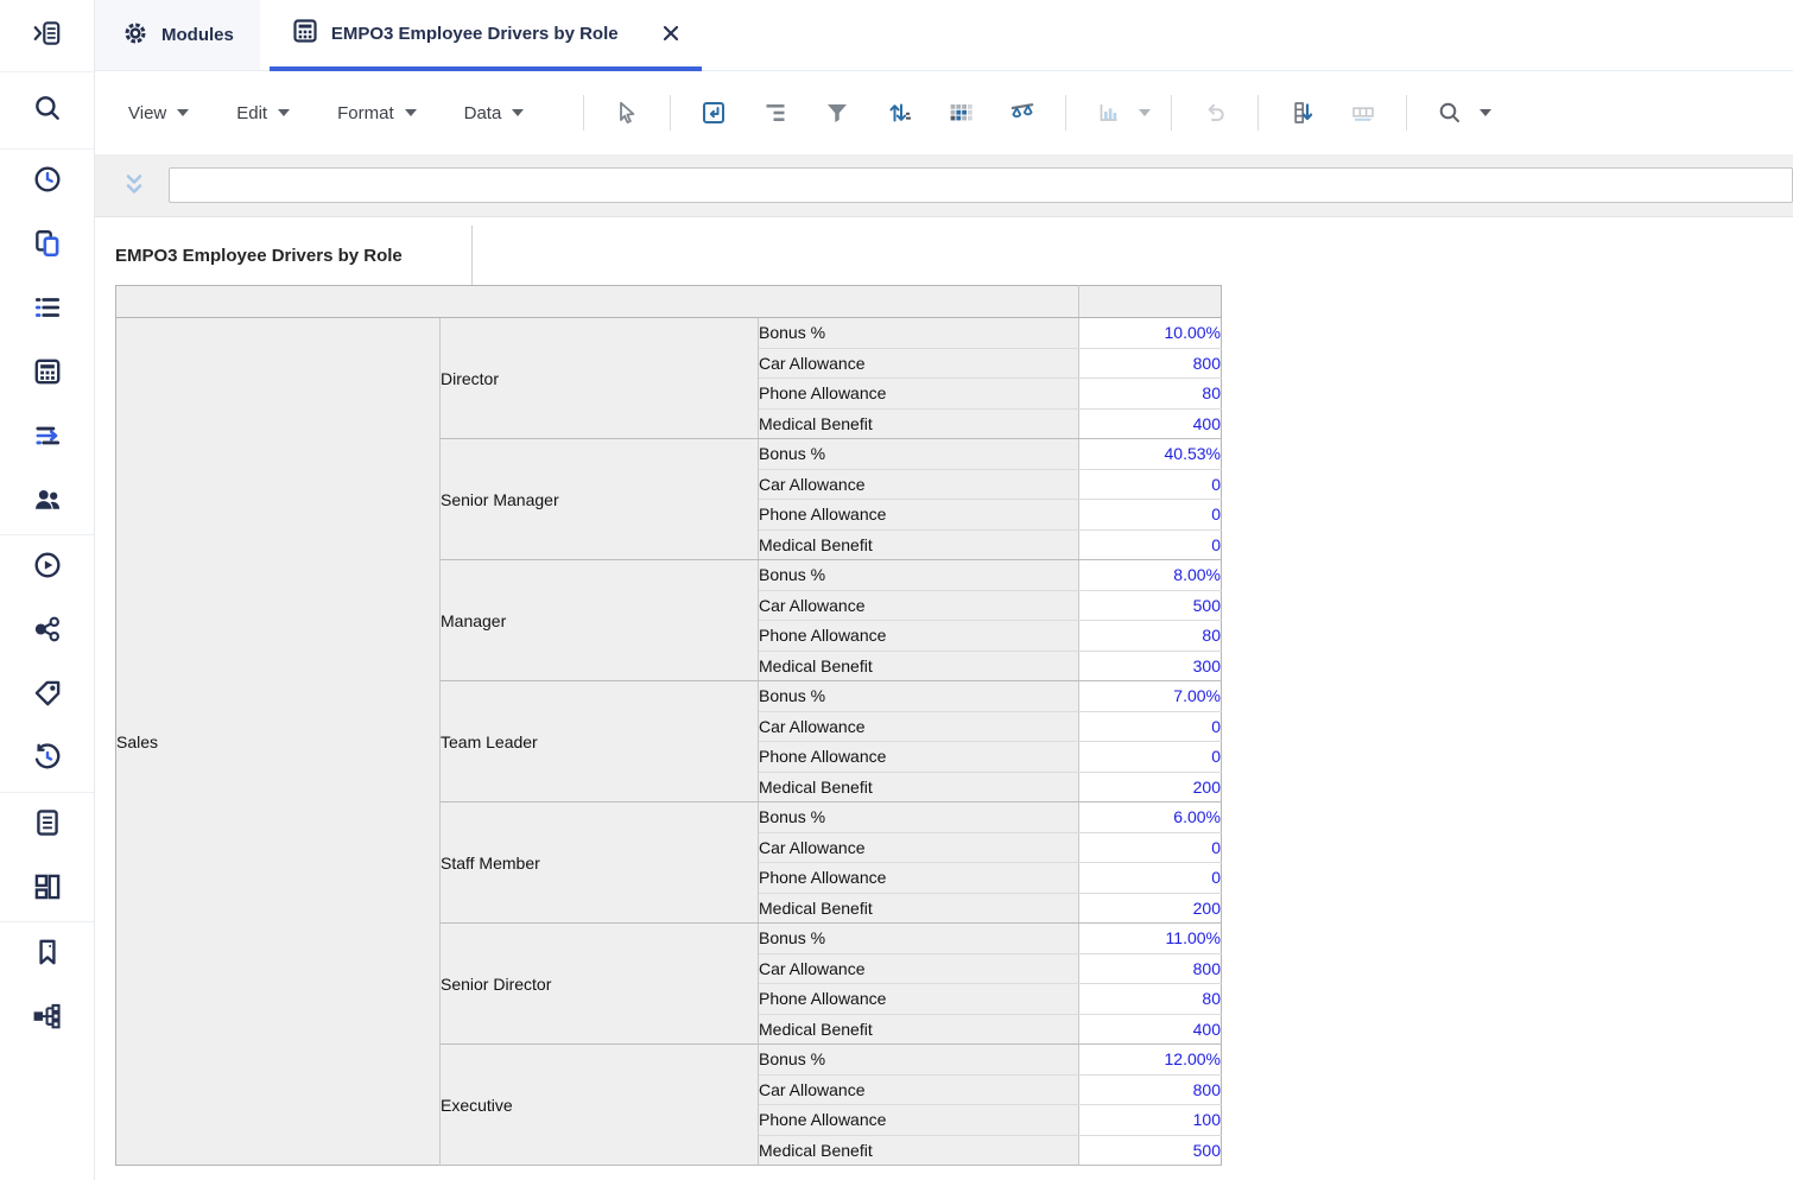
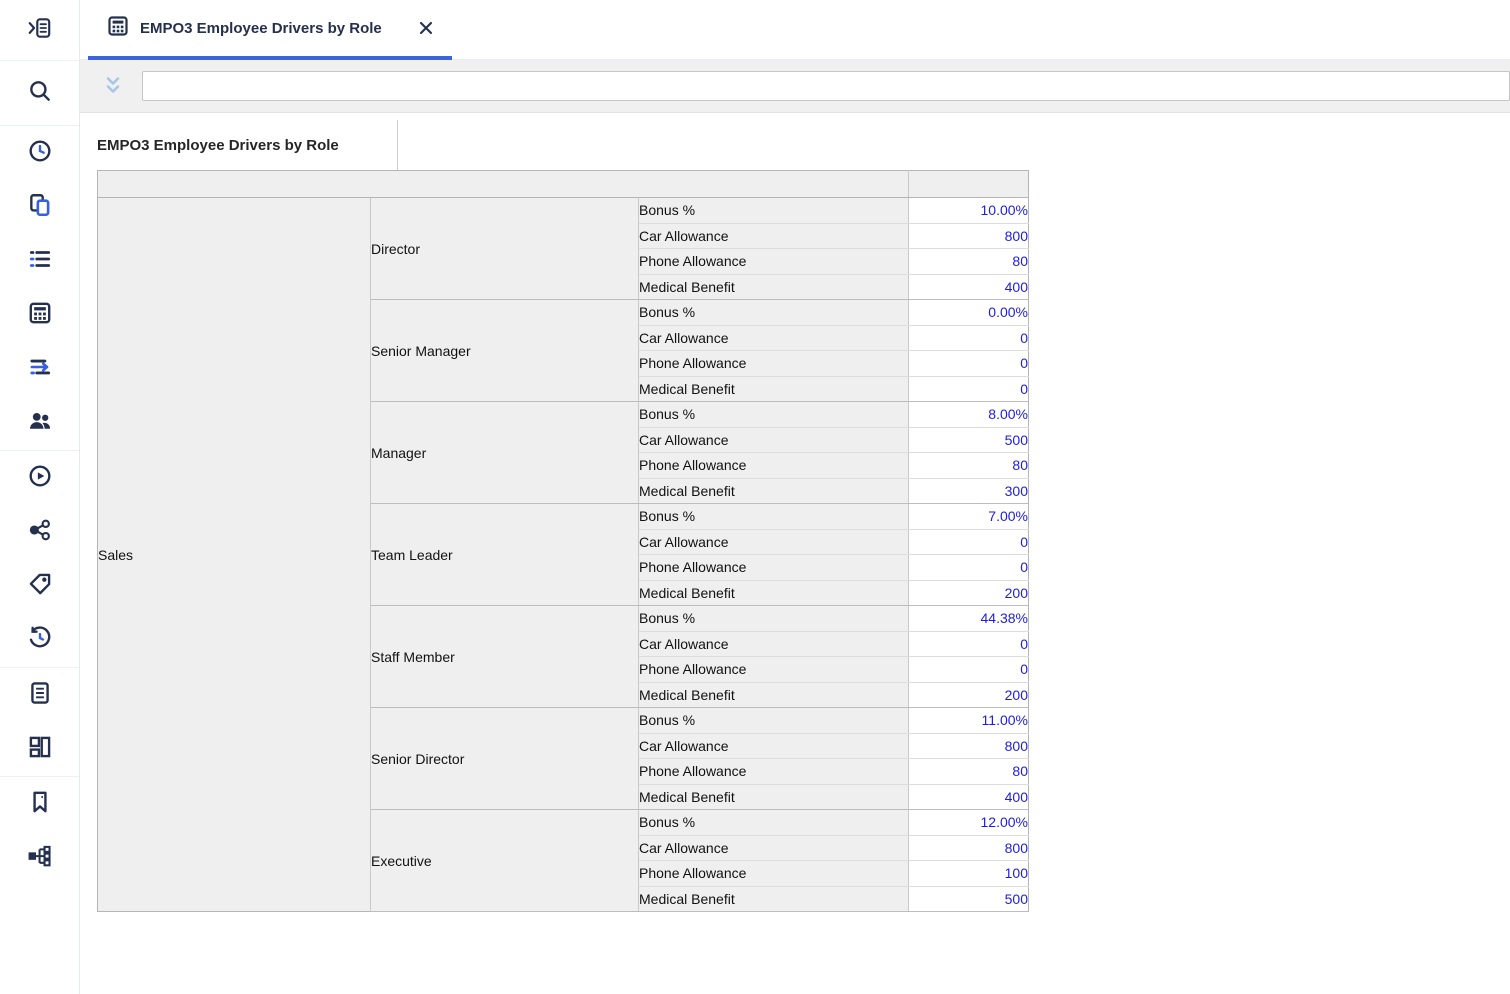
- Modules
  EMPO3 Employee Drivers by Role
- View
- Edit
- Format
- Data
  EMPO3 Employee Drivers by Role
  Sales	Director	Bonus %	10.00%
  Car Allowance	800
  Phone Allowance	80
  Medical Benefit	400
- Senior Manager	Bonus %	40.53%
+ Senior Manager	Bonus %	0.00%
  Car Allowance	0
  Phone Allowance	0
  Medical Benefit	0
  Manager	Bonus %	8.00%
  Car Allowance	500
  Phone Allowance	80
  Medical Benefit	300
  Team Leader	Bonus %	7.00%
  Car Allowance	0
  Phone Allowance	0
  Medical Benefit	200
- Staff Member	Bonus %	6.00%
+ Staff Member	Bonus %	44.38%
  Car Allowance	0
  Phone Allowance	0
  Medical Benefit	200
  Senior Director	Bonus %	11.00%
  Car Allowance	800
  Phone Allowance	80
  Medical Benefit	400
  Executive	Bonus %	12.00%
  Car Allowance	800
  Phone Allowance	100
  Medical Benefit	500
